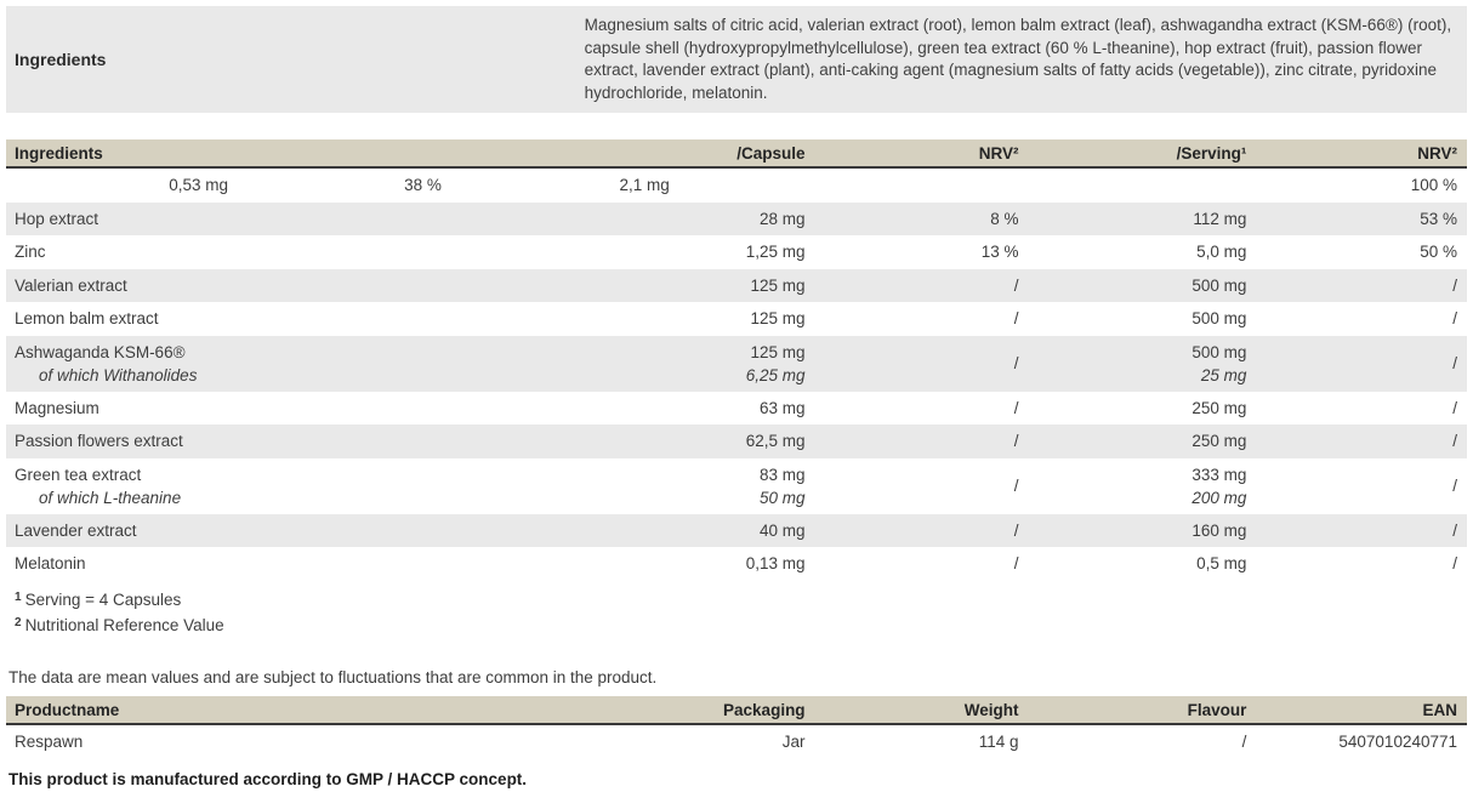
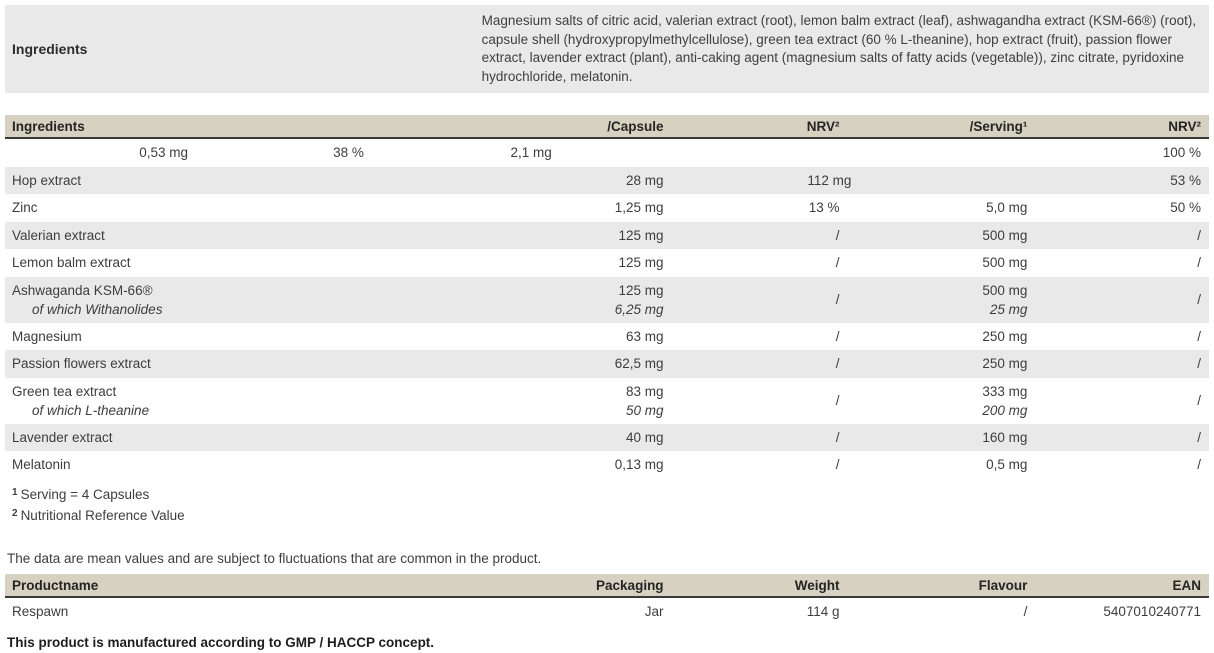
  Ingredients
  Magnesium salts of citric acid, valerian extract (root), lemon balm extract (leaf), ashwagandha extract (KSM-66®) (root), capsule shell (hydroxypropylmethylcellulose), green tea extract (60 % L-theanine), hop extract (fruit), passion flower extract, lavender extract (plant), anti-caking agent (magnesium salts of fatty acids (vegetable)), zinc citrate, pyridoxine hydrochloride, melatonin.
  Ingredients
  /Capsule
  NRV²
  /Serving¹
  NRV²
  0,53 mg
  38 %
  2,1 mg
  100 %
  Hop extract
  28 mg
- 8 %
  112 mg
  53 %
  Zinc
  1,25 mg
  13 %
  5,0 mg
  50 %
  Valerian extract
  125 mg
  /
  500 mg
  /
  Lemon balm extract
  125 mg
  /
  500 mg
  /
  Ashwaganda KSM-66®
  of which Withanolides
  125 mg
  6,25 mg
  /
  500 mg
  25 mg
  /
  Magnesium
  63 mg
  /
  250 mg
  /
  Passion flowers extract
  62,5 mg
  /
  250 mg
  /
  Green tea extract
  of which L-theanine
  83 mg
  50 mg
  /
  333 mg
  200 mg
  /
  Lavender extract
  40 mg
  /
  160 mg
  /
  Melatonin
  0,13 mg
  /
  0,5 mg
  /
  1 Serving = 4 Capsules
  2 Nutritional Reference Value
  The data are mean values and are subject to fluctuations that are common in the product.
  Productname
  Packaging
  Weight
  Flavour
  EAN
  Respawn
  Jar
  114 g
  /
  5407010240771
  This product is manufactured according to GMP / HACCP concept.
